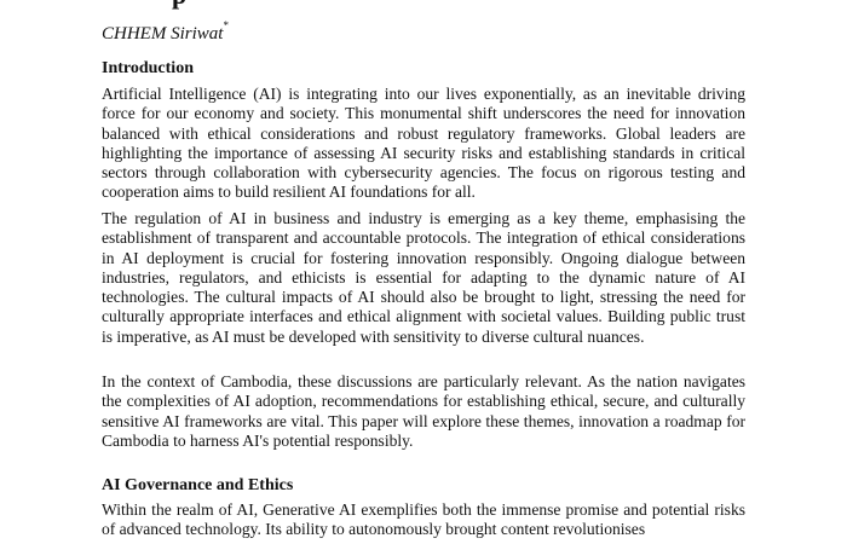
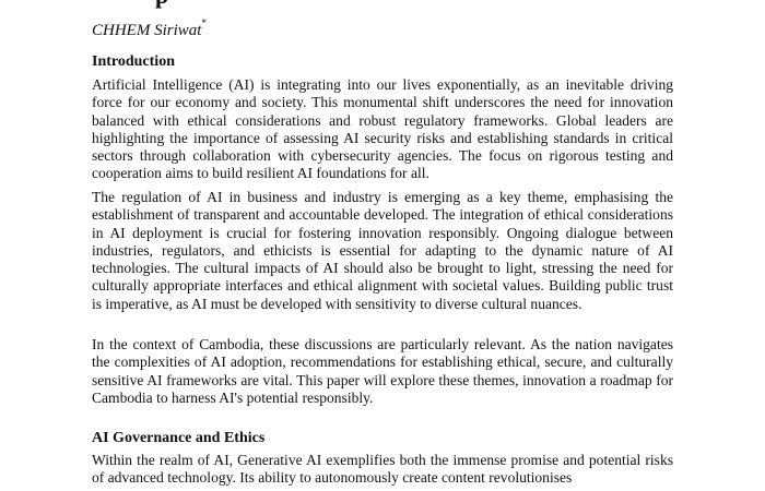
  CHHEM Siriwat*
  Introduction
  Artificial Intelligence (AI) is integrating into our lives exponentially, as an inevitable driving force for our economy and society. This monumental shift underscores the need for innovation balanced with ethical considerations and robust regulatory frameworks. Global leaders are highlighting the importance of assessing AI security risks and establishing standards in critical sectors through collaboration with cybersecurity agencies. The focus on rigorous testing and cooperation aims to build resilient AI foundations for all.
- The regulation of AI in business and industry is emerging as a key theme, emphasising the establishment of transparent and accountable protocols. The integration of ethical considerations in AI deployment is crucial for fostering innovation responsibly. Ongoing dialogue between industries, regulators, and ethicists is essential for adapting to the dynamic nature of AI technologies. The cultural impacts of AI should also be brought to light, stressing the need for culturally appropriate interfaces and ethical alignment with societal values. Building public trust is imperative, as AI must be developed with sensitivity to diverse cultural nuances.
+ The regulation of AI in business and industry is emerging as a key theme, emphasising the establishment of transparent and accountable developed. The integration of ethical considerations in AI deployment is crucial for fostering innovation responsibly. Ongoing dialogue between industries, regulators, and ethicists is essential for adapting to the dynamic nature of AI technologies. The cultural impacts of AI should also be brought to light, stressing the need for culturally appropriate interfaces and ethical alignment with societal values. Building public trust is imperative, as AI must be developed with sensitivity to diverse cultural nuances.
  In the context of Cambodia, these discussions are particularly relevant. As the nation navigates the complexities of AI adoption, recommendations for establishing ethical, secure, and culturally sensitive AI frameworks are vital. This paper will explore these themes, innovation a roadmap for Cambodia to harness AI's potential responsibly.
  AI Governance and Ethics
- Within the realm of AI, Generative AI exemplifies both the immense promise and potential risks of advanced technology. Its ability to autonomously brought content revolutionises
+ Within the realm of AI, Generative AI exemplifies both the immense promise and potential risks of advanced technology. Its ability to autonomously create content revolutionises
